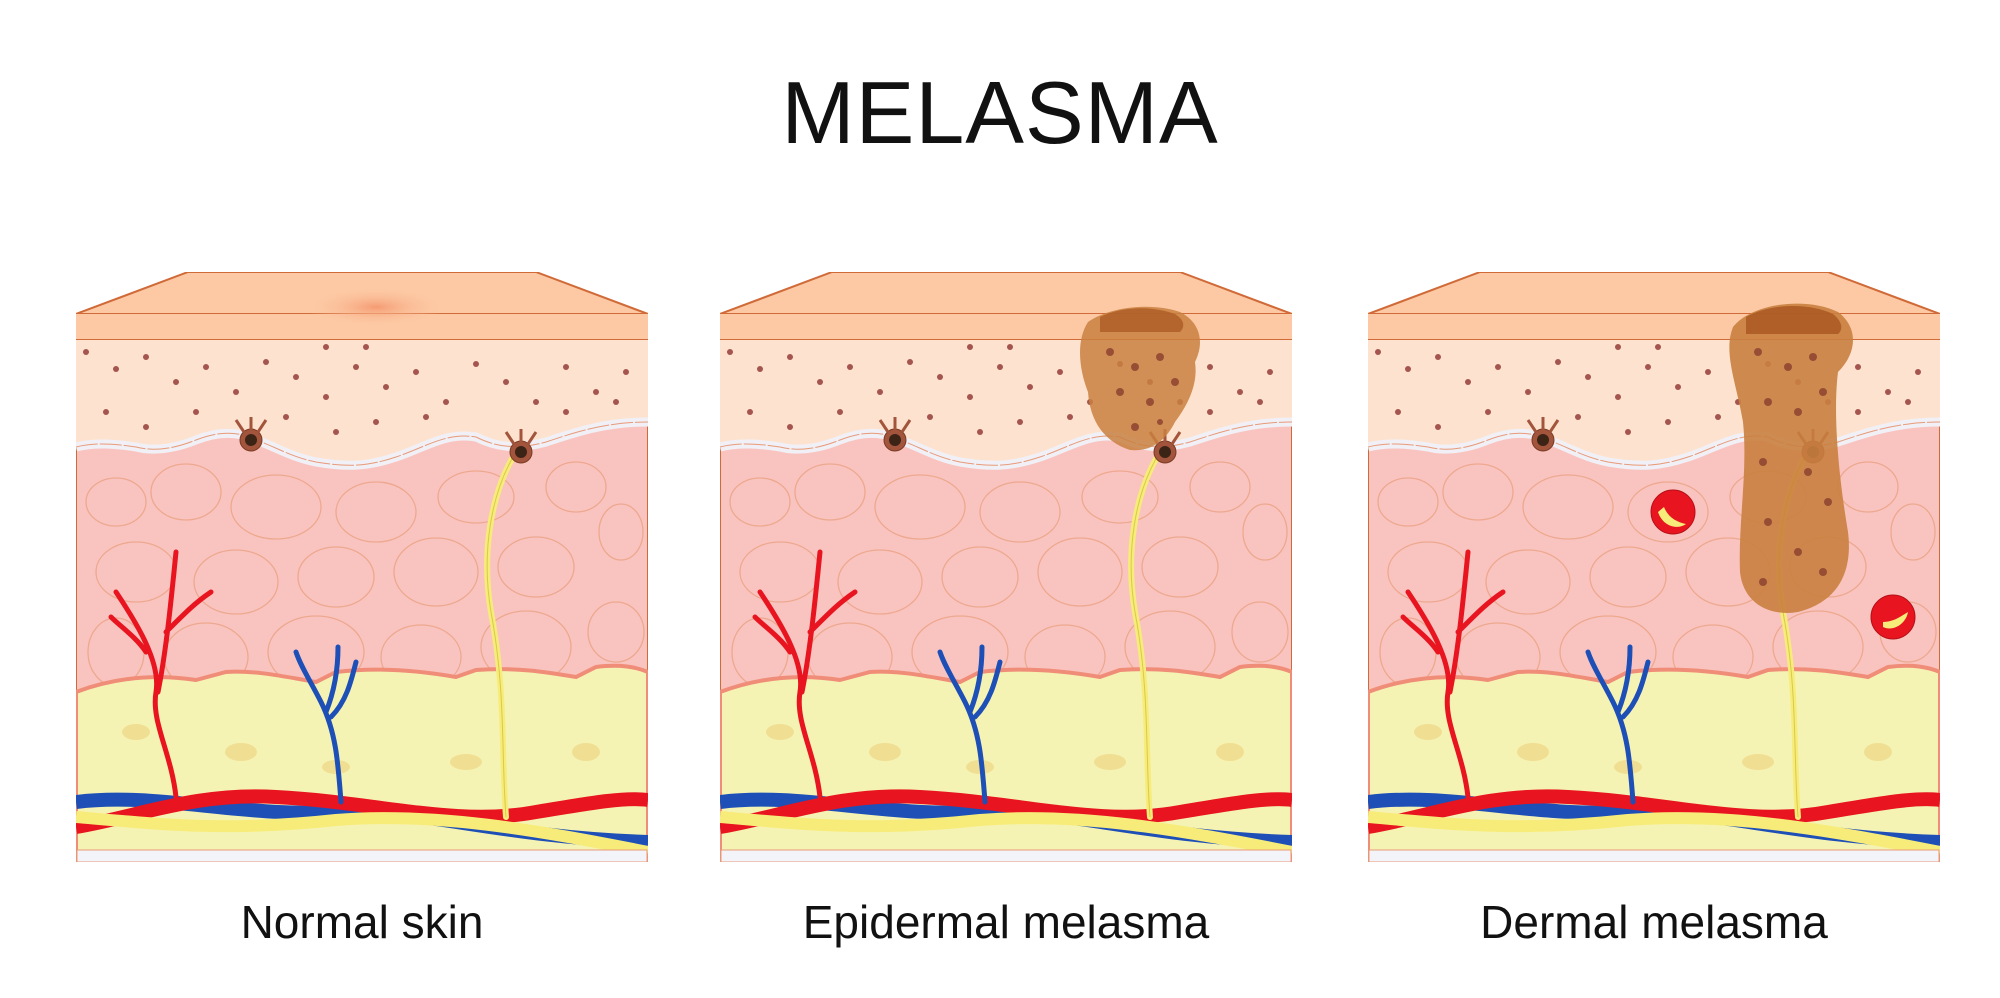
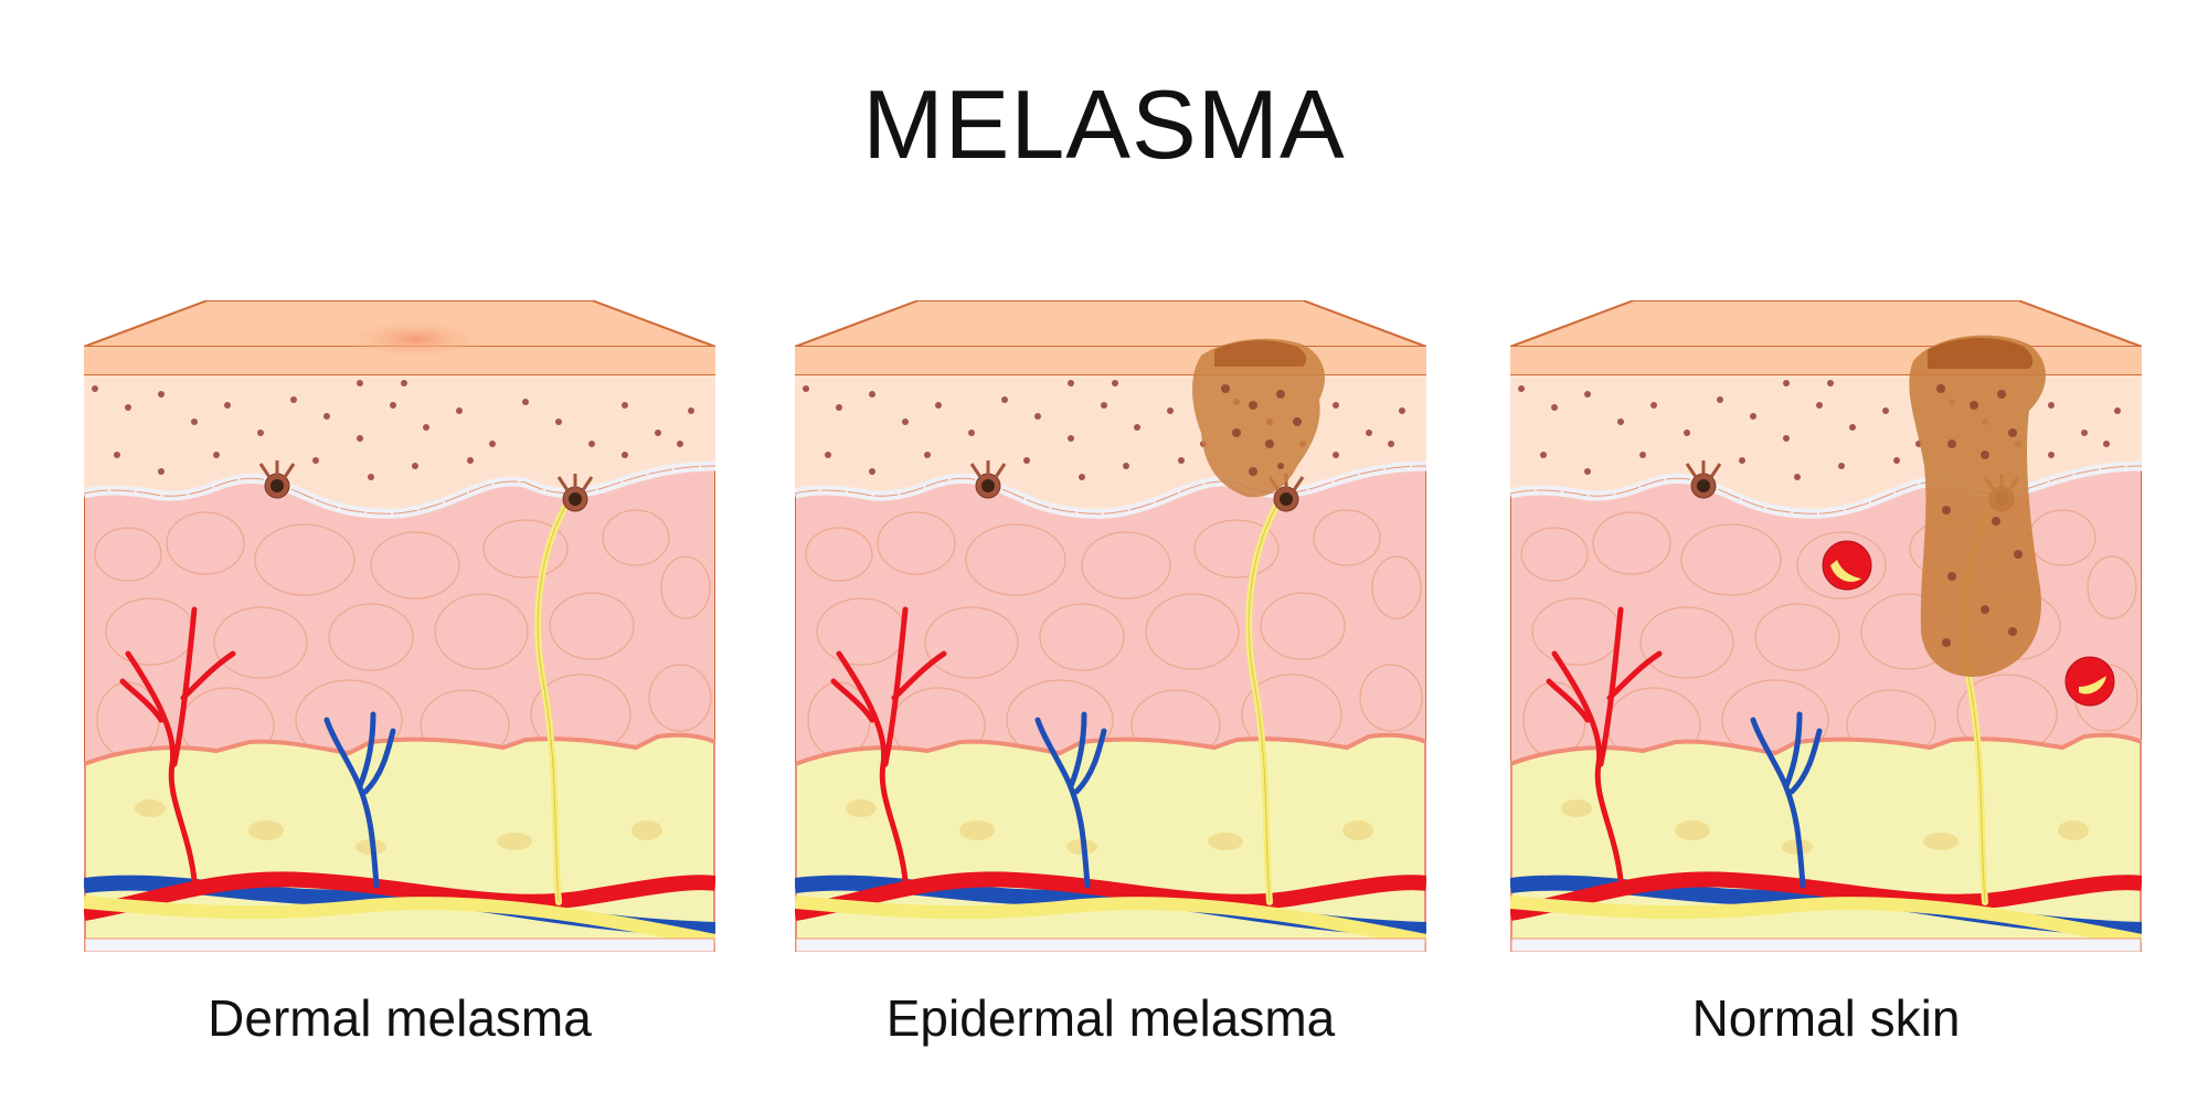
  MELASMA
- Normal skin
+ Dermal melasma
  Epidermal melasma
- Dermal melasma
+ Normal skin
